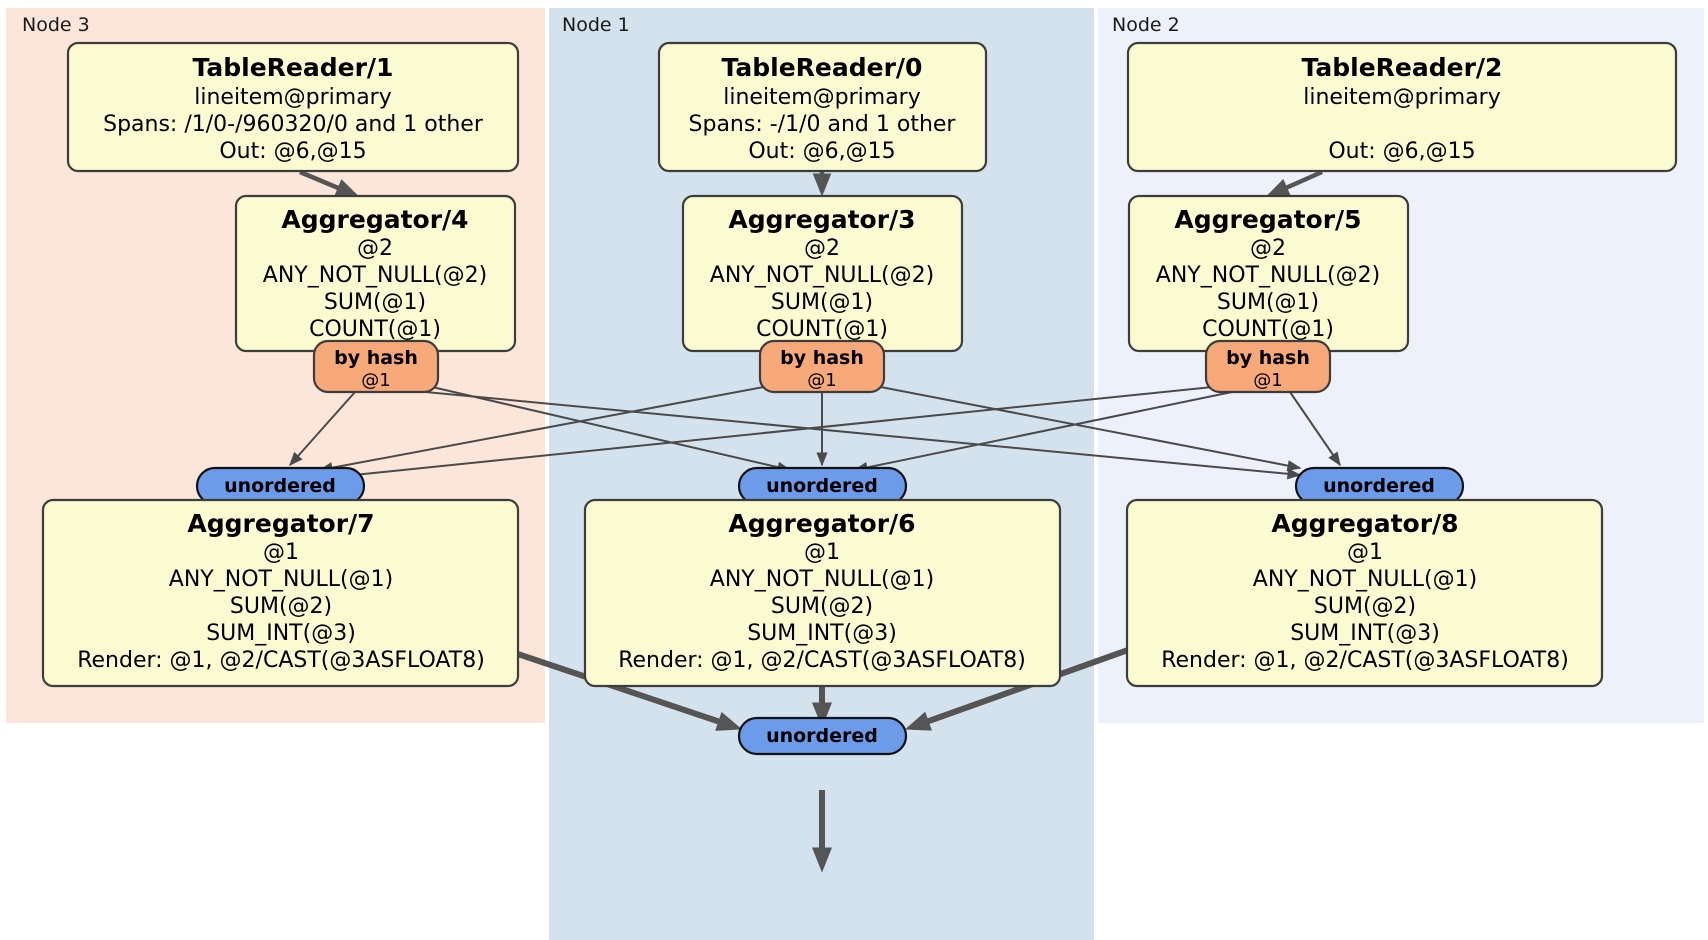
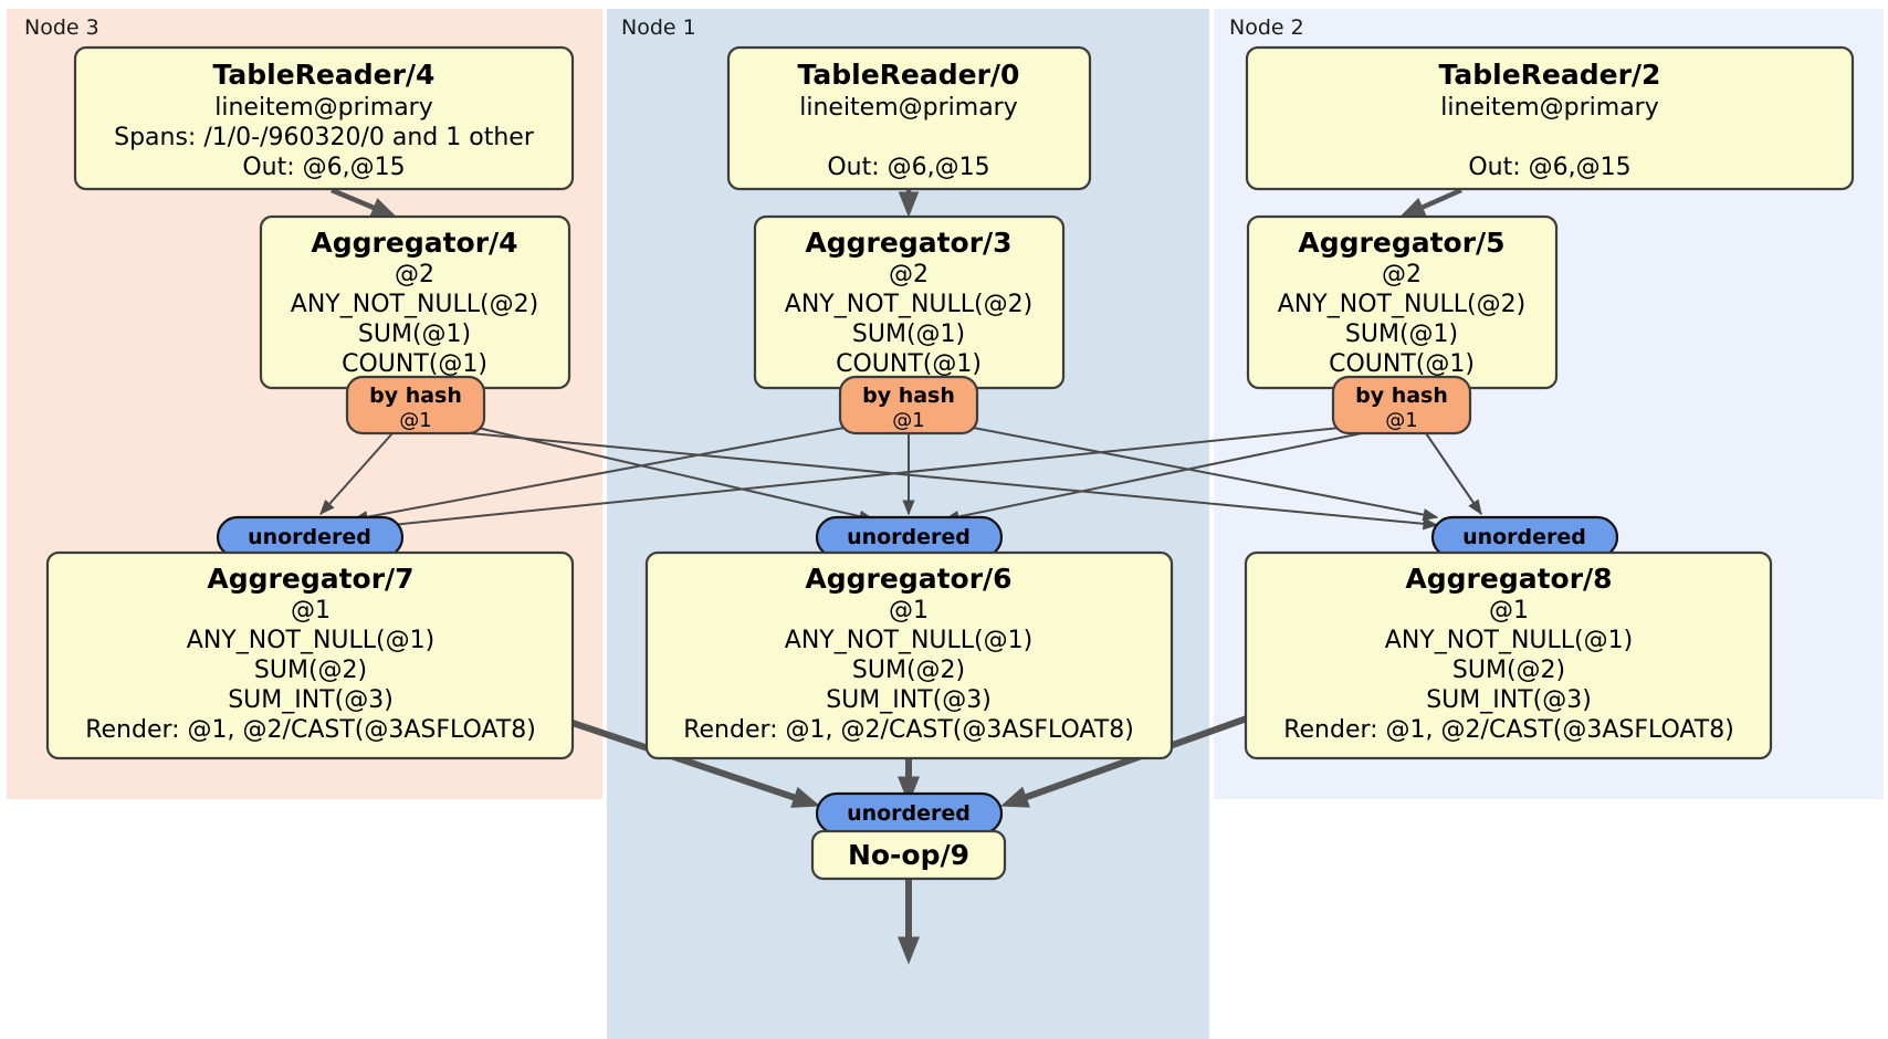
  Node 3
  Node 1
  Node 2
- TableReader/1
+ TableReader/4
  lineitem@primary
  Spans: /1/0-/960320/0 and 1 other
  Out: @6,@15
  TableReader/0
  lineitem@primary
- Spans: -/1/0 and 1 other
  Out: @6,@15
  TableReader/2
  lineitem@primary
  Out: @6,@15
  Aggregator/4
  @2
  ANY_NOT_NULL(@2)
  SUM(@1)
  COUNT(@1)
  Aggregator/3
  @2
  ANY_NOT_NULL(@2)
  SUM(@1)
  COUNT(@1)
  Aggregator/5
  @2
  ANY_NOT_NULL(@2)
  SUM(@1)
  COUNT(@1)
  by hash
  @1
  by hash
  @1
  by hash
  @1
  unordered
  unordered
  unordered
  Aggregator/7
  @1
  ANY_NOT_NULL(@1)
  SUM(@2)
  SUM_INT(@3)
  Render: @1, @2/CAST(@3ASFLOAT8)
  Aggregator/6
  @1
  ANY_NOT_NULL(@1)
  SUM(@2)
  SUM_INT(@3)
  Render: @1, @2/CAST(@3ASFLOAT8)
  Aggregator/8
  @1
  ANY_NOT_NULL(@1)
  SUM(@2)
  SUM_INT(@3)
  Render: @1, @2/CAST(@3ASFLOAT8)
  unordered
+ No-op/9
